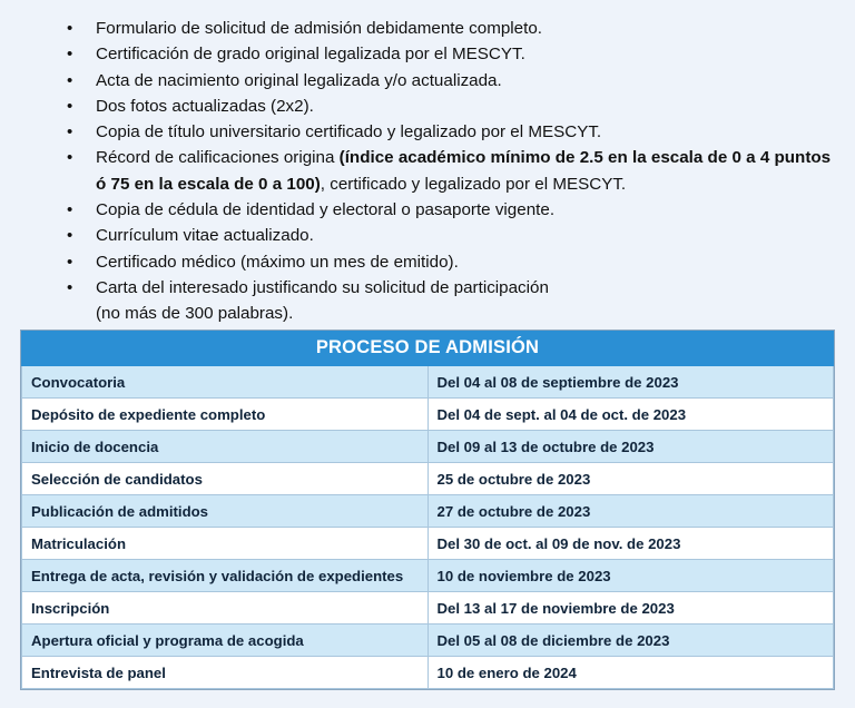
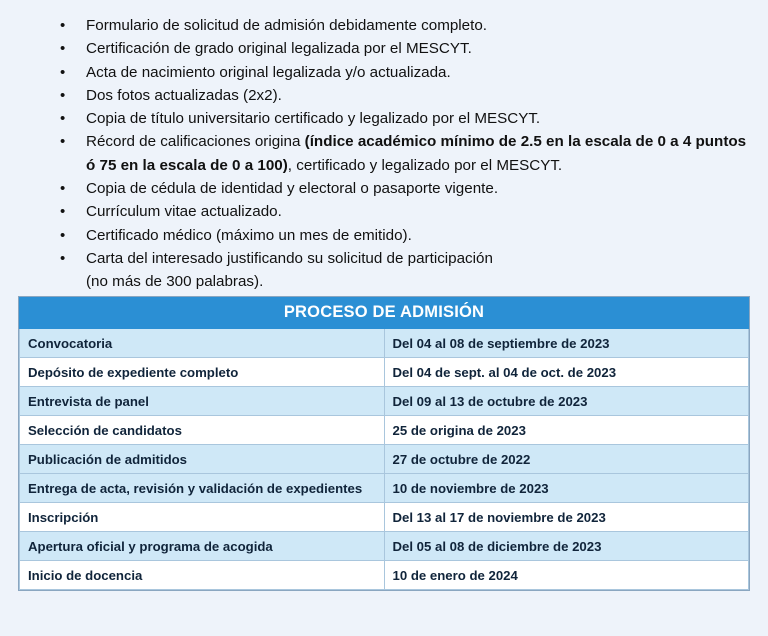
  •
  Formulario de solicitud de admisión debidamente completo.
  •
  Certificación de grado original legalizada por el MESCYT.
  •
  Acta de nacimiento original legalizada y/o actualizada.
  •
  Dos fotos actualizadas (2x2).
  •
  Copia de título universitario certificado y legalizado por el MESCYT.
  •
  Récord de calificaciones origina (índice académico mínimo de 2.5 en la escala de 0 a 4 puntos ó 75 en la escala de 0 a 100), certificado y legalizado por el MESCYT.
  •
  Copia de cédula de identidad y electoral o pasaporte vigente.
  •
  Currículum vitae actualizado.
  •
  Certificado médico (máximo un mes de emitido).
  •
  Carta del interesado justificando su solicitud de participación
  (no más de 300 palabras).
  PROCESO DE ADMISIÓN
  Convocatoria	Del 04 al 08 de septiembre de 2023
  Depósito de expediente completo	Del 04 de sept. al 04 de oct. de 2023
- Inicio de docencia	Del 09 al 13 de octubre de 2023
+ Entrevista de panel	Del 09 al 13 de octubre de 2023
- Selección de candidatos	25 de octubre de 2023
+ Selección de candidatos	25 de origina de 2023
- Publicación de admitidos	27 de octubre de 2023
+ Publicación de admitidos	27 de octubre de 2022
- Matriculación	Del 30 de oct. al 09 de nov. de 2023
  Entrega de acta, revisión y validación de expedientes	10 de noviembre de 2023
  Inscripción	Del 13 al 17 de noviembre de 2023
  Apertura oficial y programa de acogida	Del 05 al 08 de diciembre de 2023
- Entrevista de panel	10 de enero de 2024
+ Inicio de docencia	10 de enero de 2024
